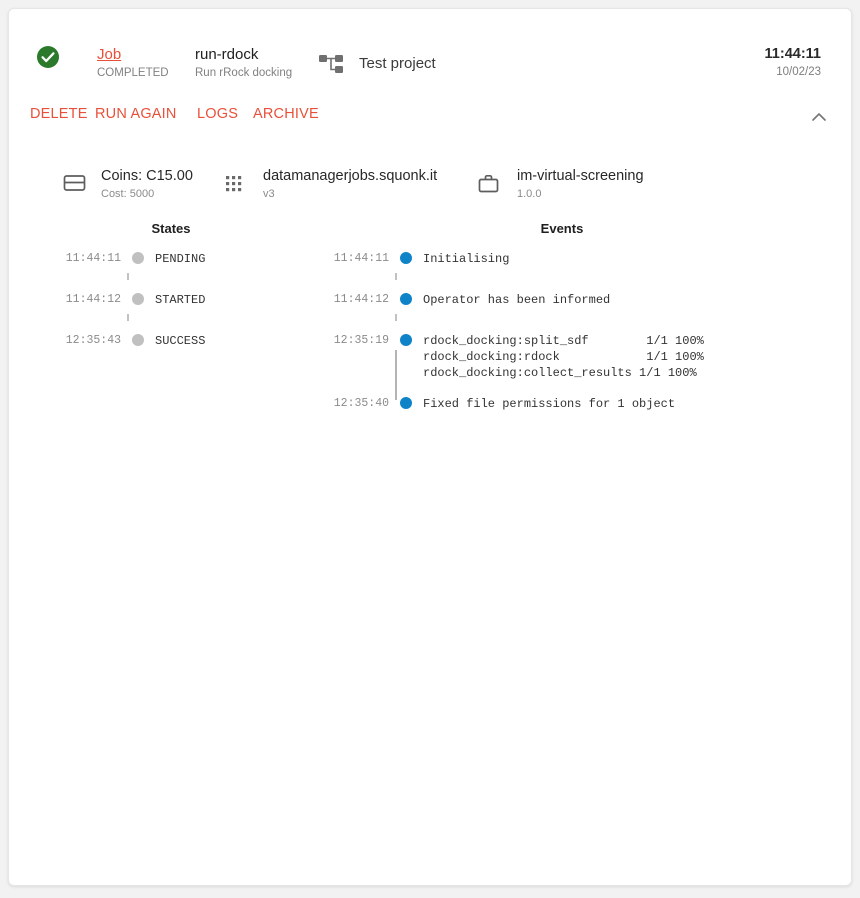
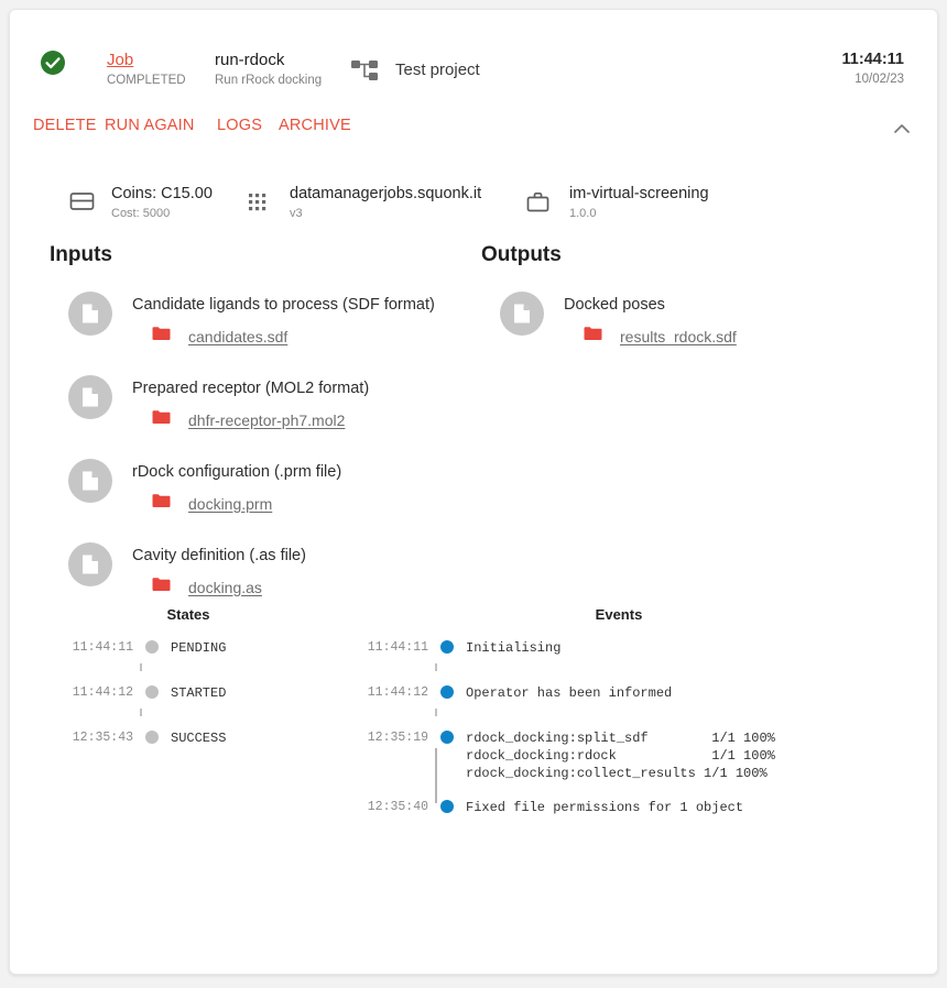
  Job
  COMPLETED
  run-rdock
  Run rRock docking
  Test project
  11:44:11
  10/02/23
  DELETE
  RUN AGAIN
  LOGS
  ARCHIVE
  Coins: C15.00
  Cost: 5000
  datamanagerjobs.squonk.it
  v3
  im-virtual-screening
  1.0.0
+ Inputs
+ Candidate ligands to process (SDF format)
+ candidates.sdf
+ Prepared receptor (MOL2 format)
+ dhfr-receptor-ph7.mol2
+ rDock configuration (.prm file)
+ docking.prm
+ Cavity definition (.as file)
+ docking.as
+ Outputs
+ Docked poses
+ results_rdock.sdf
  States
  11:44:11
  PENDING
  11:44:12
  STARTED
  12:35:43
  SUCCESS
  Events
  11:44:11
  Initialising
  11:44:12
  Operator has been informed
  12:35:19
  rdock_docking:split_sdf 1/1 100%
  rdock_docking:rdock 1/1 100%
  rdock_docking:collect_results 1/1 100%
  12:35:40
  Fixed file permissions for 1 object
